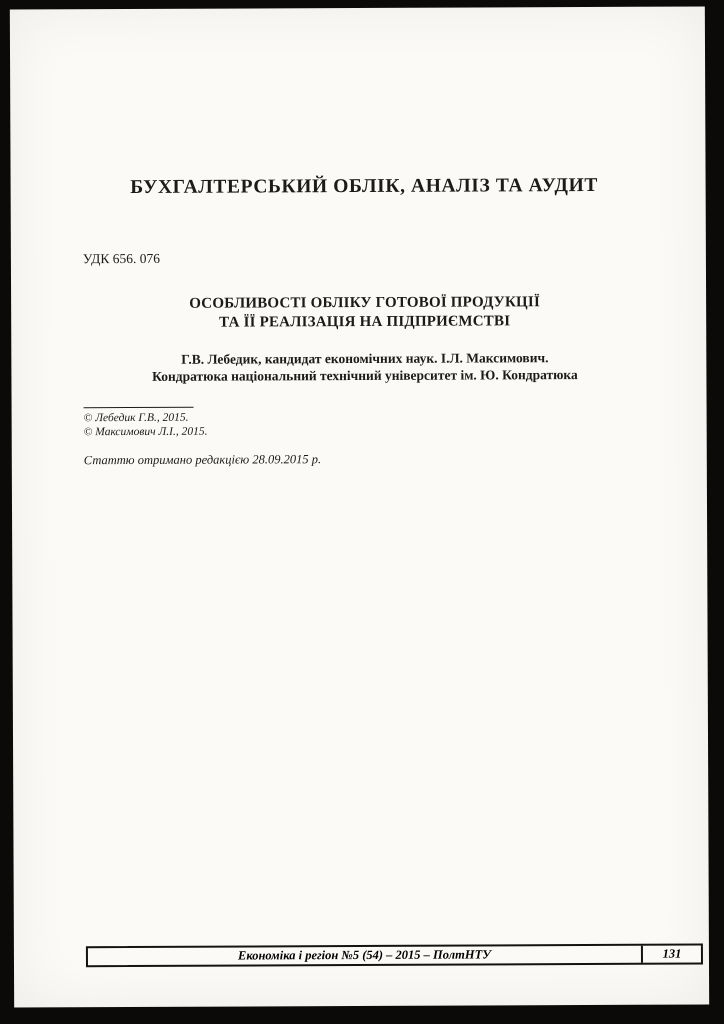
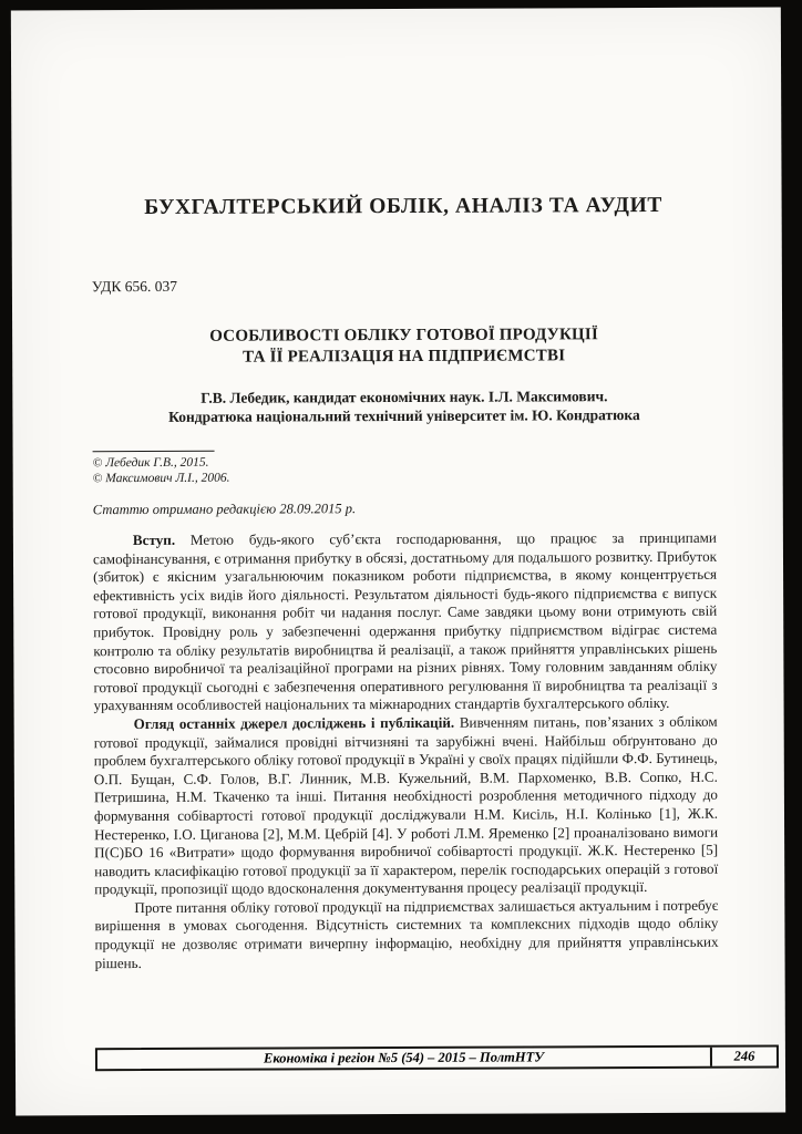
  БУХГАЛТЕРСЬКИЙ ОБЛІК, АНАЛІЗ ТА АУДИТ
- УДК 656. 076
+ УДК 656. 037
  ОСОБЛИВОСТІ ОБЛІКУ ГОТОВОЇ ПРОДУКЦІЇ
  ТА ЇЇ РЕАЛІЗАЦІЯ НА ПІДПРИЄМСТВІ
  Г.В. Лебедик, кандидат економічних наук. І.Л. Максимович.
  Кондратюка національний технічний університет ім. Ю. Кондратюка
  © Лебедик Г.В., 2015.
- © Максимович Л.І., 2015.
+ © Максимович Л.І., 2006.
  Статтю отримано редакцією 28.09.2015 р.
+ Вступ. Метою будь-якого суб’єкта господарювання, що працює за принципами самофінансування, є отримання прибутку в обсязі, достатньому для подальшого розвитку. Прибуток (збиток) є якісним узагальнюючим показником роботи підприємства, в якому концентрується ефективність усіх видів його діяльності. Результатом діяльності будь-якого підприємства є випуск готової продукції, виконання робіт чи надання послуг. Саме завдяки цьому вони отримують свій прибуток. Провідну роль у забезпеченні одержання прибутку підприємством відіграє система контролю та обліку результатів виробництва й реалізації, а також прийняття управлінських рішень стосовно виробничої та реалізаційної програми на різних рівнях. Тому головним завданням обліку готової продукції сьогодні є забезпечення оперативного регулювання її виробництва та реалізації з урахуванням особливостей національних та міжнародних стандартів бухгалтерського обліку.
+ Огляд останніх джерел досліджень і публікацій. Вивченням питань, пов’язаних з обліком готової продукції, займалися провідні вітчизняні та зарубіжні вчені. Найбільш обґрунтовано до проблем бухгалтерського обліку готової продукції в Україні у своїх працях підійшли Ф.Ф. Бутинець, О.П. Бущан, С.Ф. Голов, В.Г. Линник, М.В. Кужельний, В.М. Пархоменко, В.В. Сопко, Н.С. Петришина, Н.М. Ткаченко та інші. Питання необхідності розроблення методичного підходу до формування собівартості готової продукції досліджували Н.М. Кисіль, Н.І. Колінько [1], Ж.К. Нестеренко, І.О. Циганова [2], М.М. Цебрій [4]. У роботі Л.М. Яременко [2] проаналізовано вимоги П(С)БО 16 «Витрати» щодо формування виробничої собівартості продукції. Ж.К. Нестеренко [5] наводить класифікацію готової продукції за її характером, перелік господарських операцій з готової продукції, пропозиції щодо вдосконалення документування процесу реалізації продукції.
+ Проте питання обліку готової продукції на підприємствах залишається актуальним і потребує вирішення в умовах сьогодення. Відсутність системних та комплексних підходів щодо обліку продукції не дозволяє отримати вичерпну інформацію, необхідну для прийняття управлінських рішень.
  Економіка і регіон №5 (54) – 2015 – ПолтНТУ
- 131
+ 246
